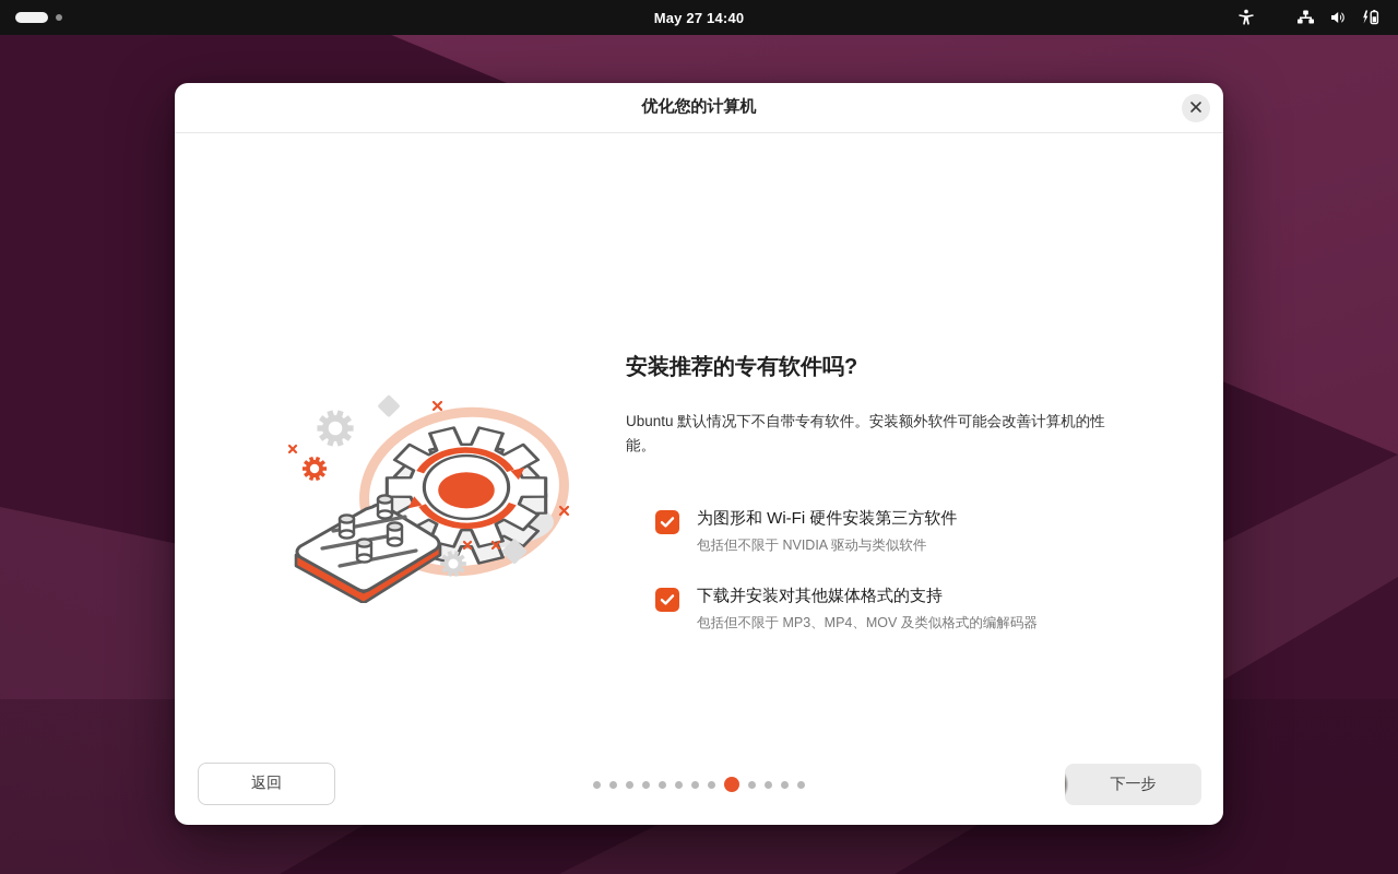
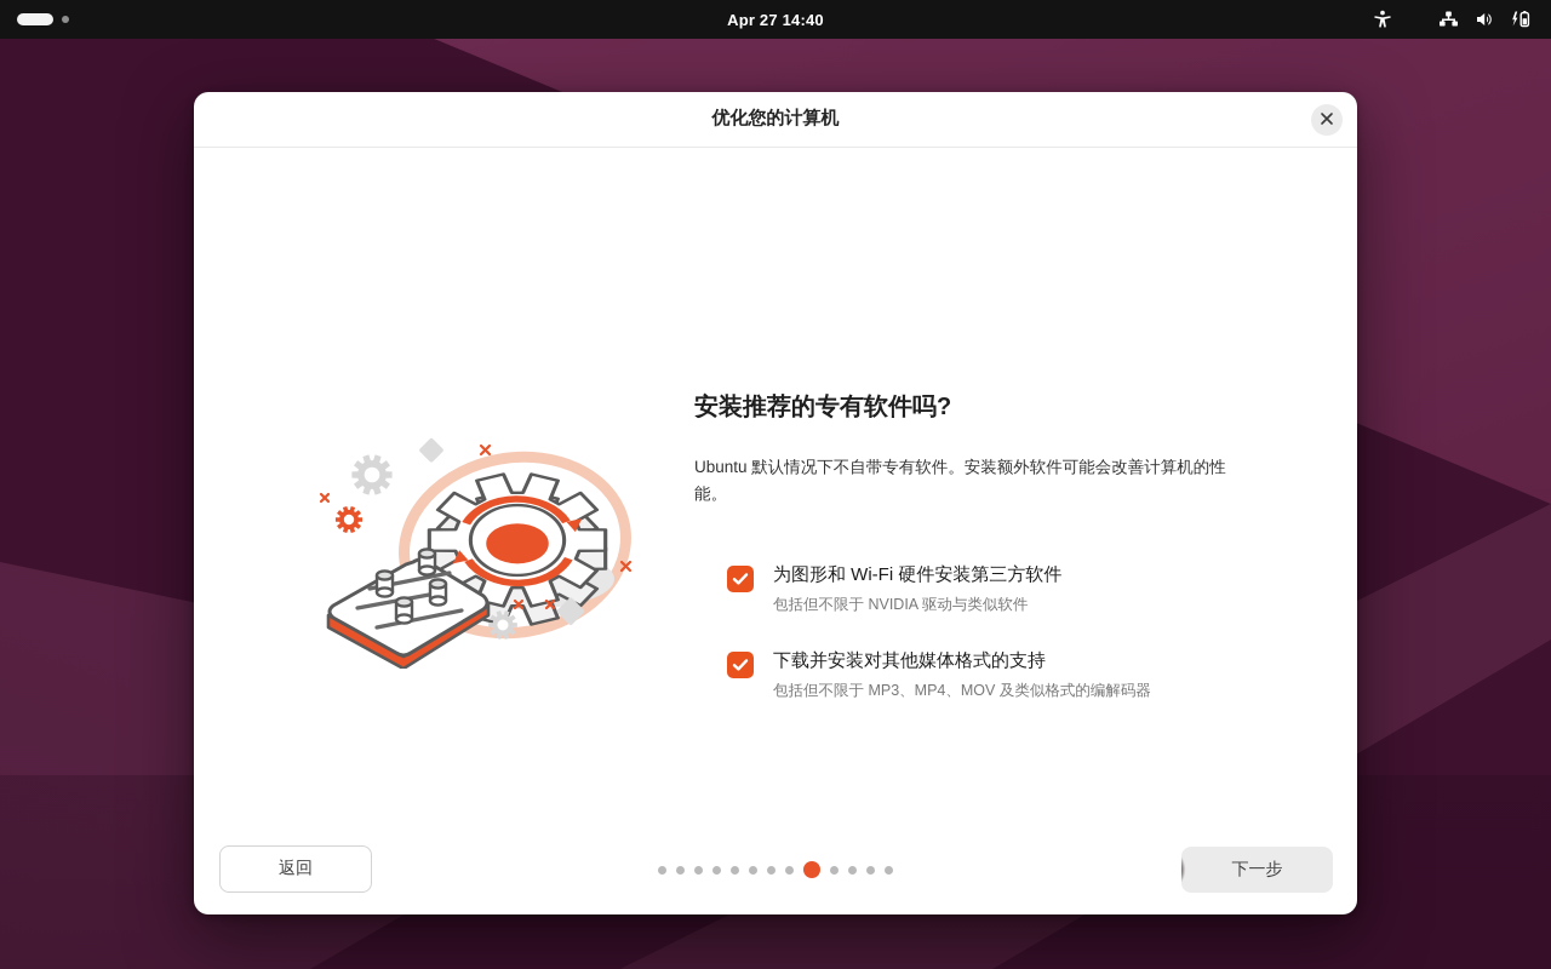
- May 27 14:40
+ Apr 27 14:40
  优化您的计算机
  安装推荐的专有软件吗?
  Ubuntu 默认情况下不自带专有软件。安装额外软件可能会改善计算机的性能。
  为图形和 Wi-Fi 硬件安装第三方软件
  包括但不限于 NVIDIA 驱动与类似软件
  下载并安装对其他媒体格式的支持
  包括但不限于 MP3、MP4、MOV 及类似格式的编解码器
  返回
  下一步
